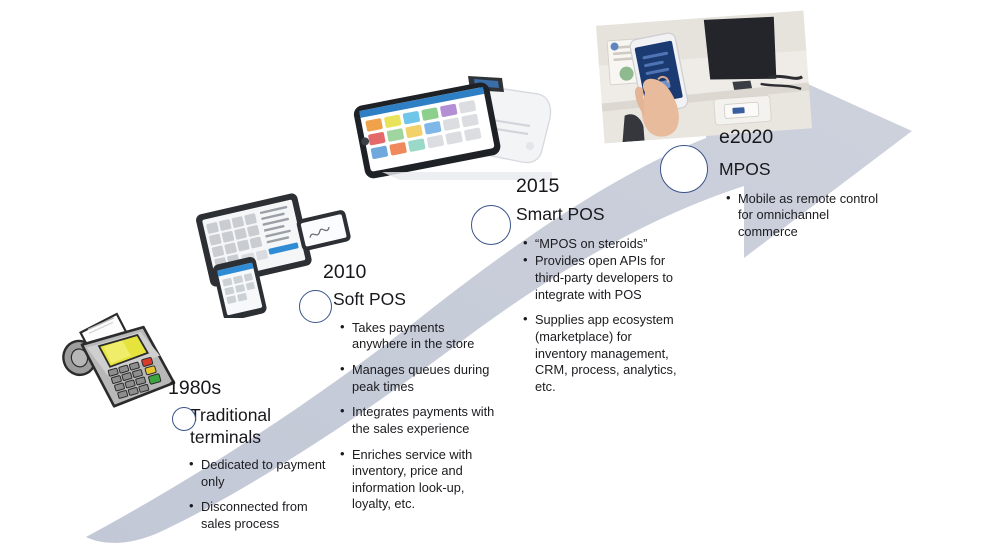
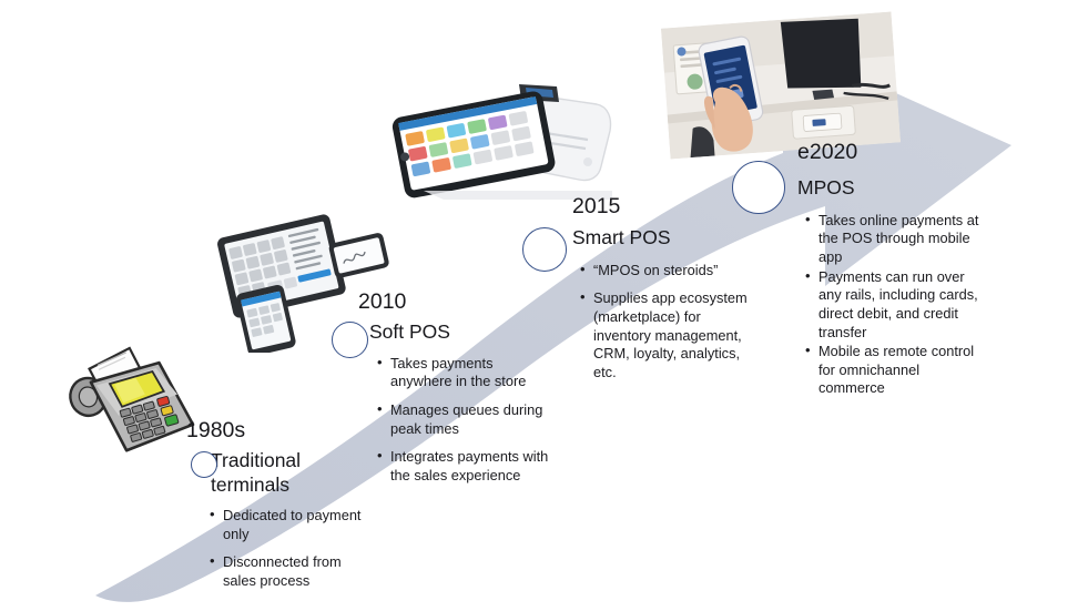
  1980s
  raditional terminals
  Dedicated to payment only
  Disconnected from sales process
  2010
  Soft POS
  Takes payments anywhere in the store
  Manages queues during peak times
  Integrates payments with the sales experience
- Enriches service with inventory, price and information look-up, loyalty, etc.
  2015
  Smart POS
  “MPOS on steroids”
- Provides open APIs for third-party developers to integrate with POS
- Supplies app ecosystem (marketplace) for inventory management, CRM, process, analytics, etc.
+ Supplies app ecosystem (marketplace) for inventory management, CRM, loyalty, analytics, etc.
  e2020
  MPOS
+ Takes online payments at the POS through mobile app
+ Payments can run over any rails, including cards, direct debit, and credit transfer
  Mobile as remote control for omnichannel commerce
